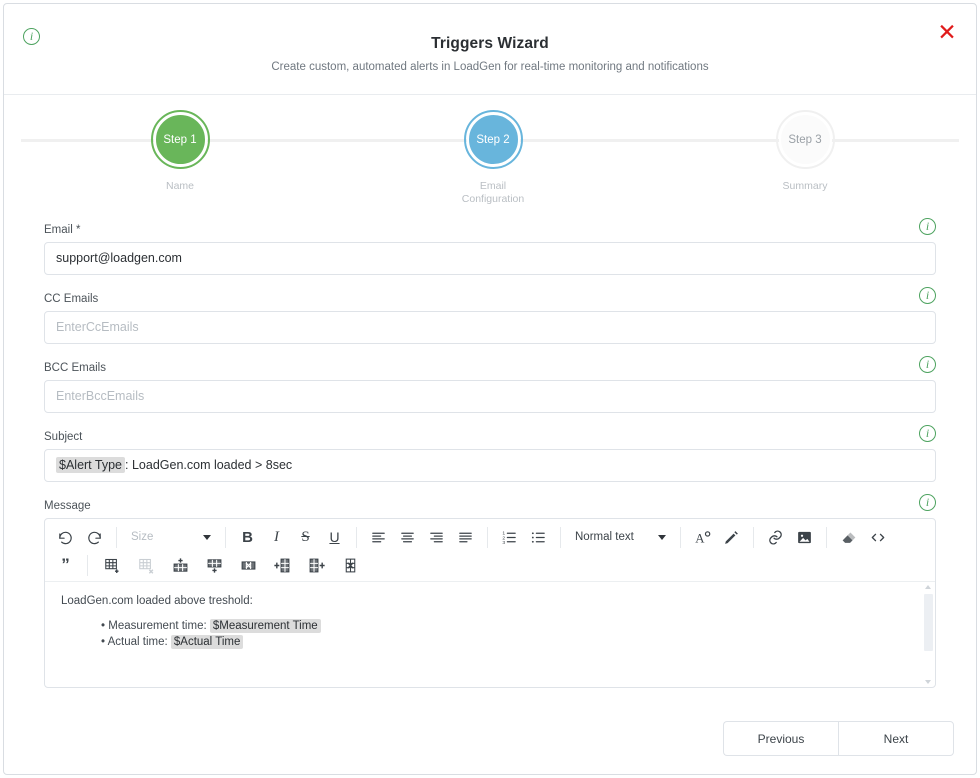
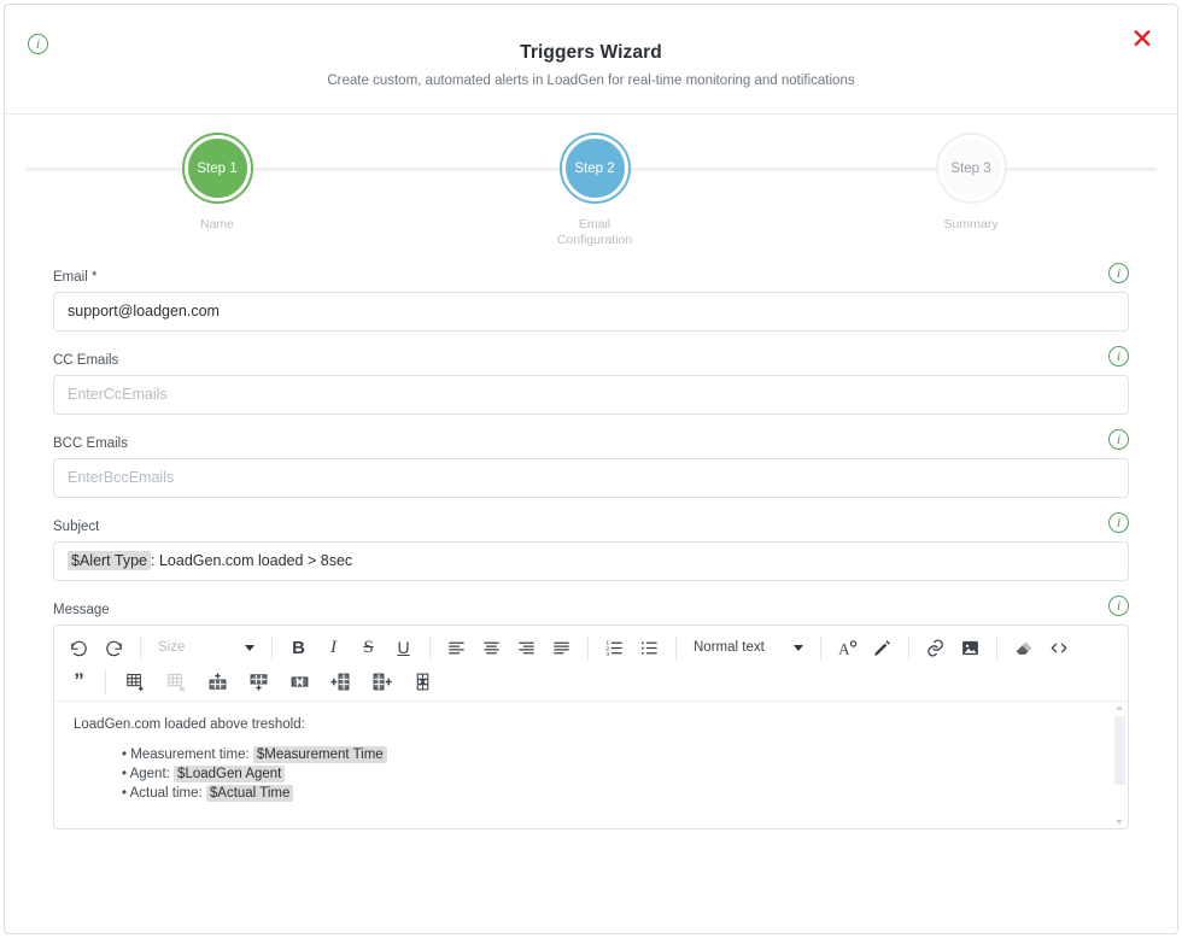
  i
  ✕
  Triggers Wizard
  Create custom, automated alerts in LoadGen for real-time monitoring and notifications
  Step 1
  Name
  Step 2
  Email Configuration
  Step 3
  Summary
  Email *
  i
  support@loadgen.com
  CC Emails
  i
  EnterCcEmails
  BCC Emails
  i
  EnterBccEmails
  Subject
  i
  $Alert Type : LoadGen.com loaded > 8sec
  Message
  i
  Size
  B
  I
  S
  U
  Normal text
  A
  ”
  LoadGen.com loaded above treshold:
  Measurement time: $Measurement Time
+ Agent: $LoadGen Agent
  Actual time: $Actual Time
- Previous
- Next
